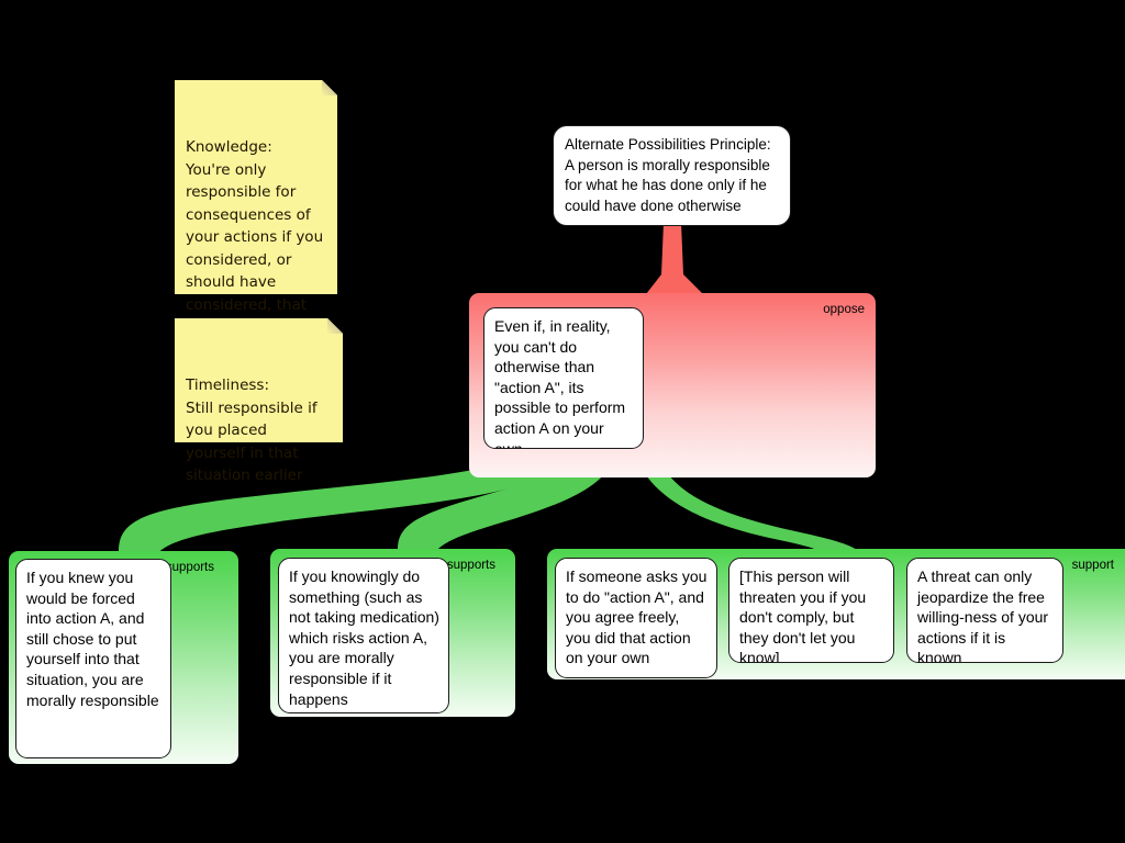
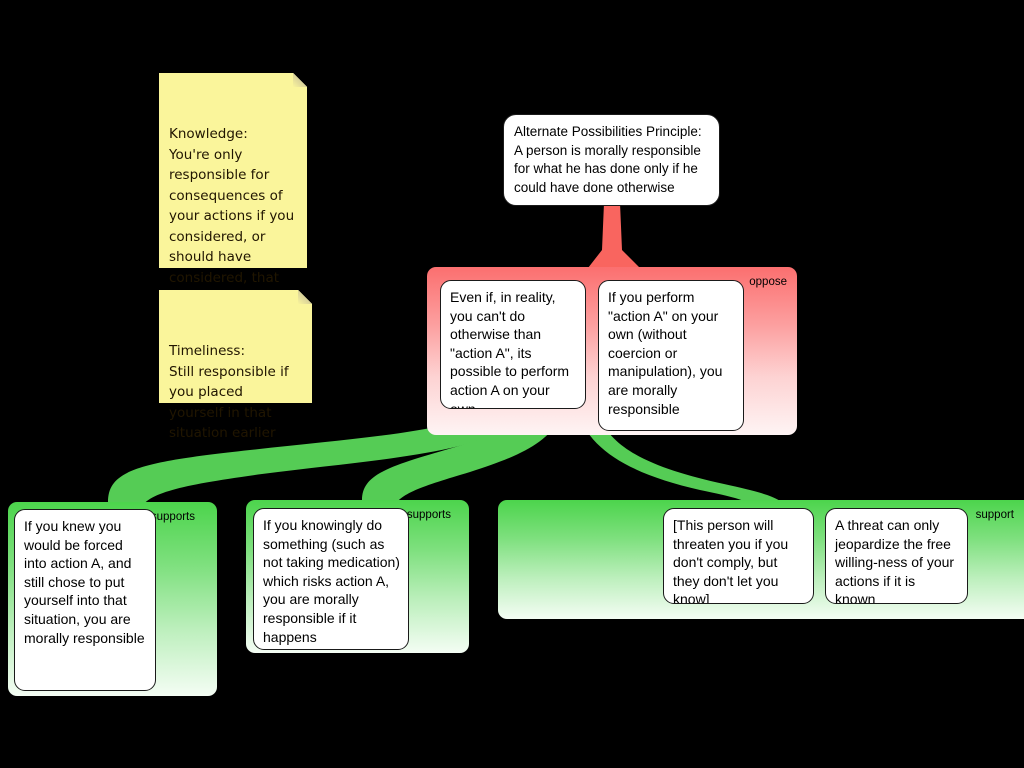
  Knowledge:
  You're only responsible for consequences of your actions if you considered, or should have considered, that
  Timeliness:
  Still responsible if you placed yourself in that situation earlier
  Alternate Possibilities Principle: A person is morally responsible for what he has done only if he could have done otherwise
  oppose
  Even if, in reality, you can't do otherwise than "action A", its possible to perform action A on your
+ If you perform "action A" on your own (without coercion or manipulation), you are morally responsible
  upports
  If you knew you would be forced into action A, and still chose to put yourself into that situation, you are morally responsible
  supports
  If you knowingly do something (such as not taking medication) which risks action A, you are morally responsible if it happens
  support
- If someone asks you to do "action A", and you agree freely, you did that action on your own
  [This person will threaten you if you don't comply, but they don't let you know]
  A threat can only jeopardize the free willing-ness of your actions if it is known
